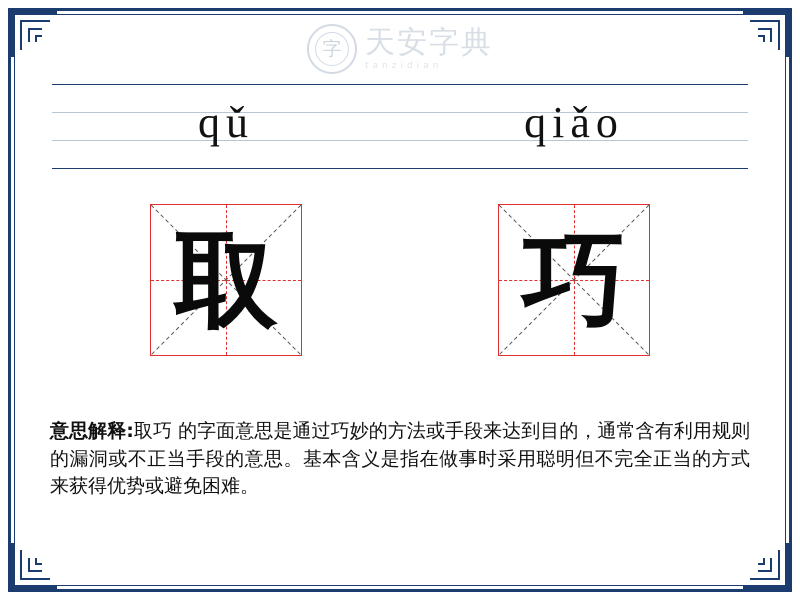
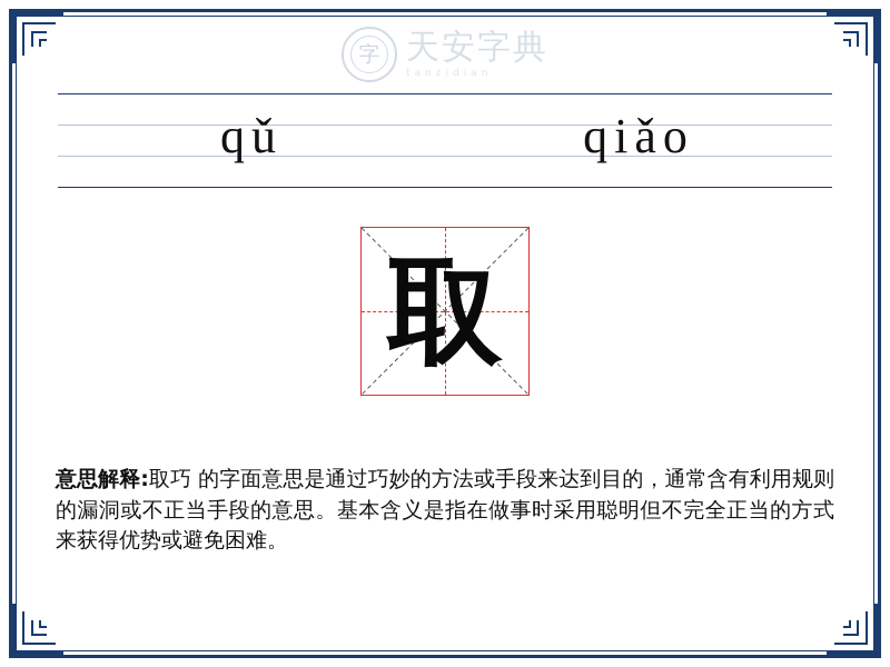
  字
  天安字典
  tanzidian
  qǔ
  qiǎo
  取
- 巧
  意思解释:取巧 的字面意思是通过巧妙的方法或手段来达到目的，通常含有利用规则的漏洞或不正当手段的意思。基本含义是指在做事时采用聪明但不完全正当的方式来获得优势或避免困难。
